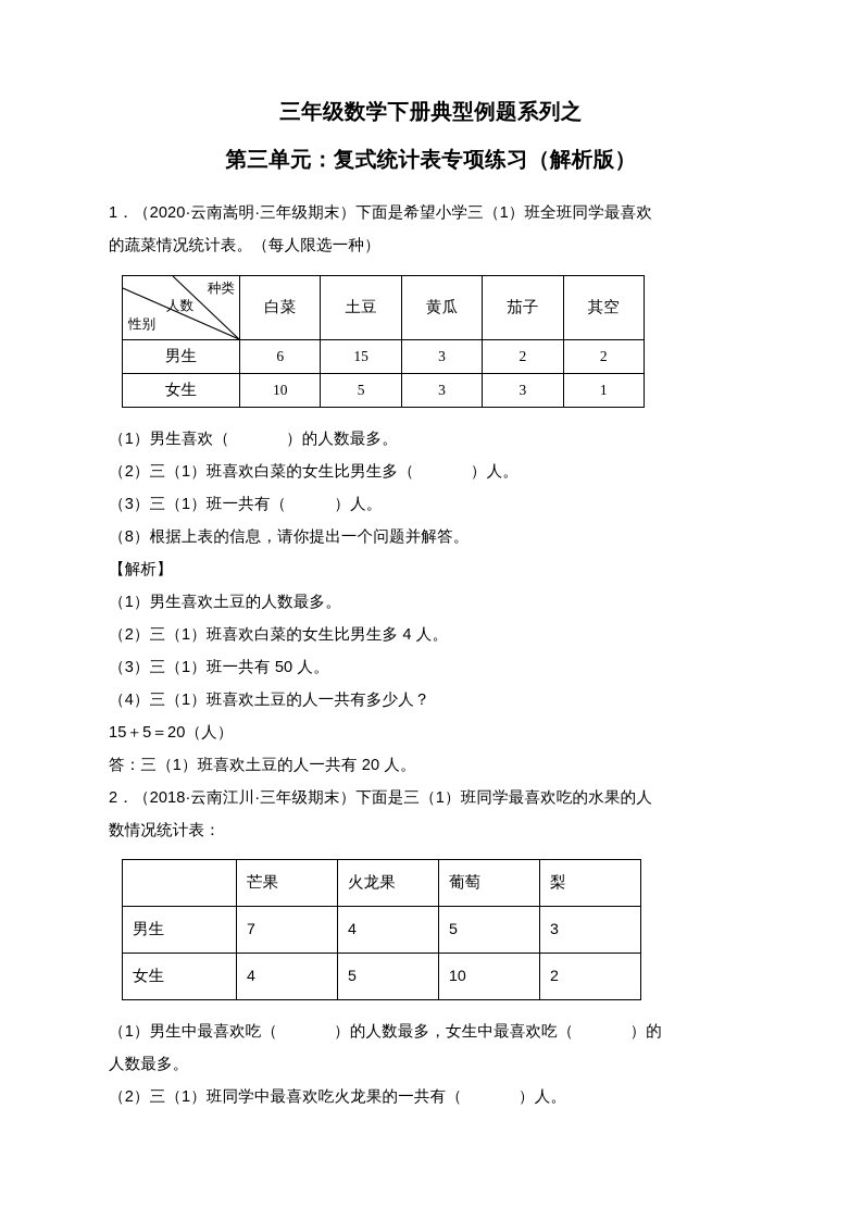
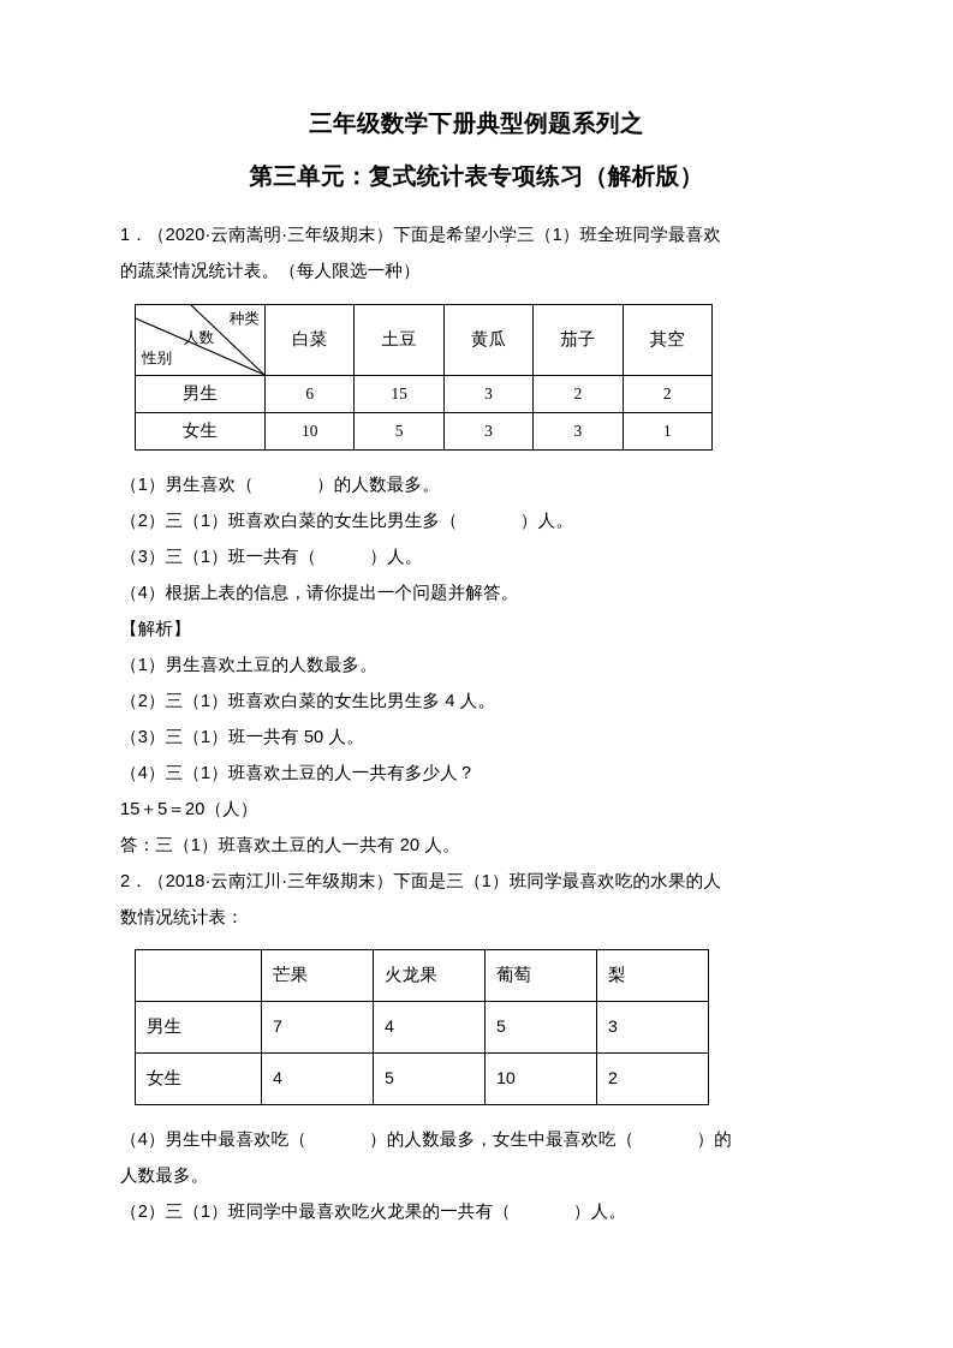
  三年级数学下册典型例题系列之
  第三单元：复式统计表专项练习（解析版）
  1．（2020·云南嵩明·三年级期末）下面是希望小学三（1）班全班同学最喜欢
  的蔬菜情况统计表。（每人限选一种）
  种类 人数 性别	白菜	土豆	黄瓜	茄子	其空
  男生	6	15	3	2	2
  女生	10	5	3	3	1
  （1）男生喜欢（ ）的人数最多。
  （2）三（1）班喜欢白菜的女生比男生多（ ）人。
  （3）三（1）班一共有（ ）人。
- （8）根据上表的信息，请你提出一个问题并解答。
+ （4）根据上表的信息，请你提出一个问题并解答。
  【解析】
  （1）男生喜欢土豆的人数最多。
  （2）三（1）班喜欢白菜的女生比男生多 4 人。
  （3）三（1）班一共有 50 人。
  （4）三（1）班喜欢土豆的人一共有多少人？
  15＋5＝20（人）
  答：三（1）班喜欢土豆的人一共有 20 人。
  2．（2018·云南江川·三年级期末）下面是三（1）班同学最喜欢吃的水果的人
  数情况统计表：
  	芒果	火龙果	葡萄	梨
  男生	7	4	5	3
  女生	4	5	10	2
- （1）男生中最喜欢吃（ ）的人数最多，女生中最喜欢吃（ ）的
+ （4）男生中最喜欢吃（ ）的人数最多，女生中最喜欢吃（ ）的
  人数最多。
  （2）三（1）班同学中最喜欢吃火龙果的一共有（ ）人。
